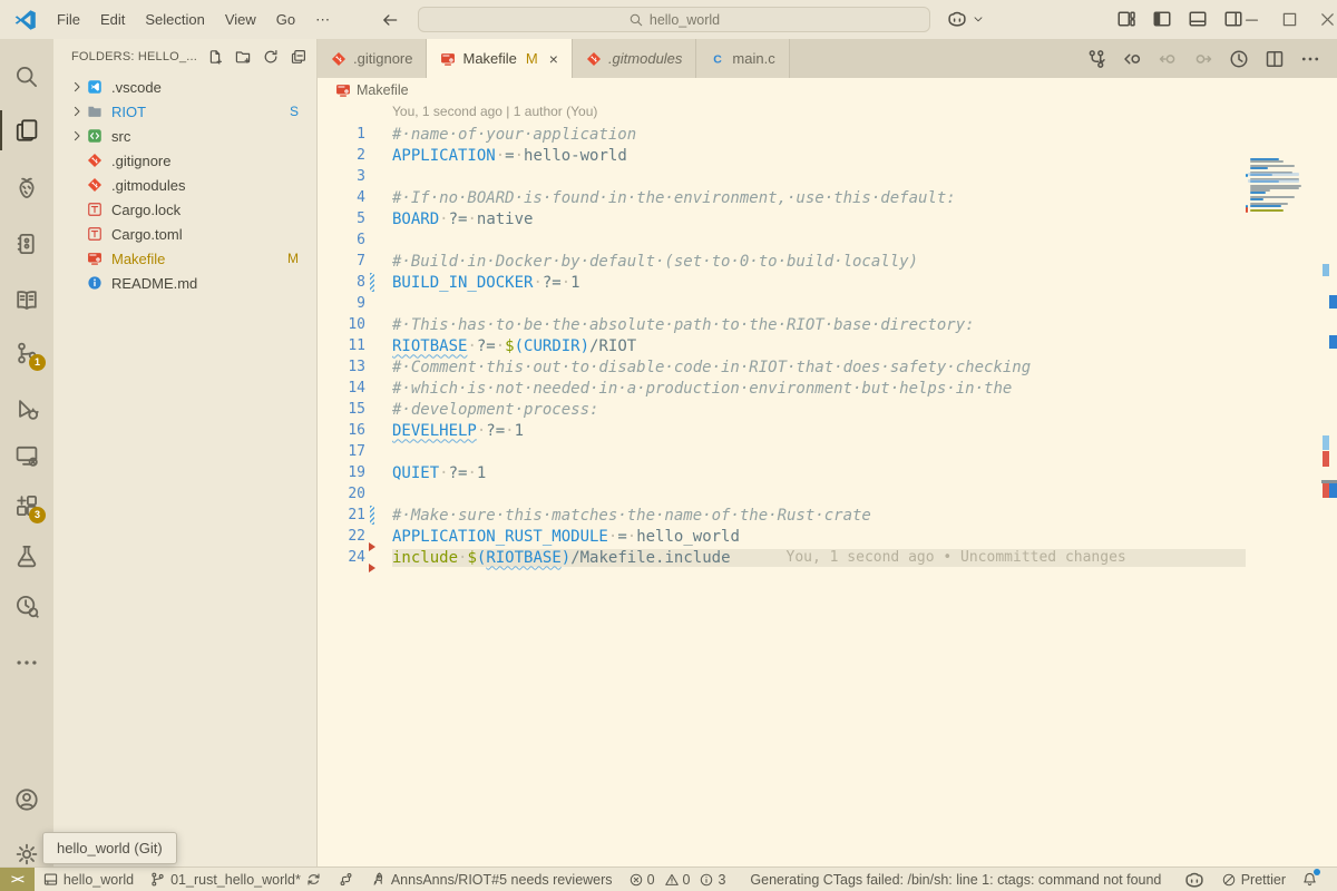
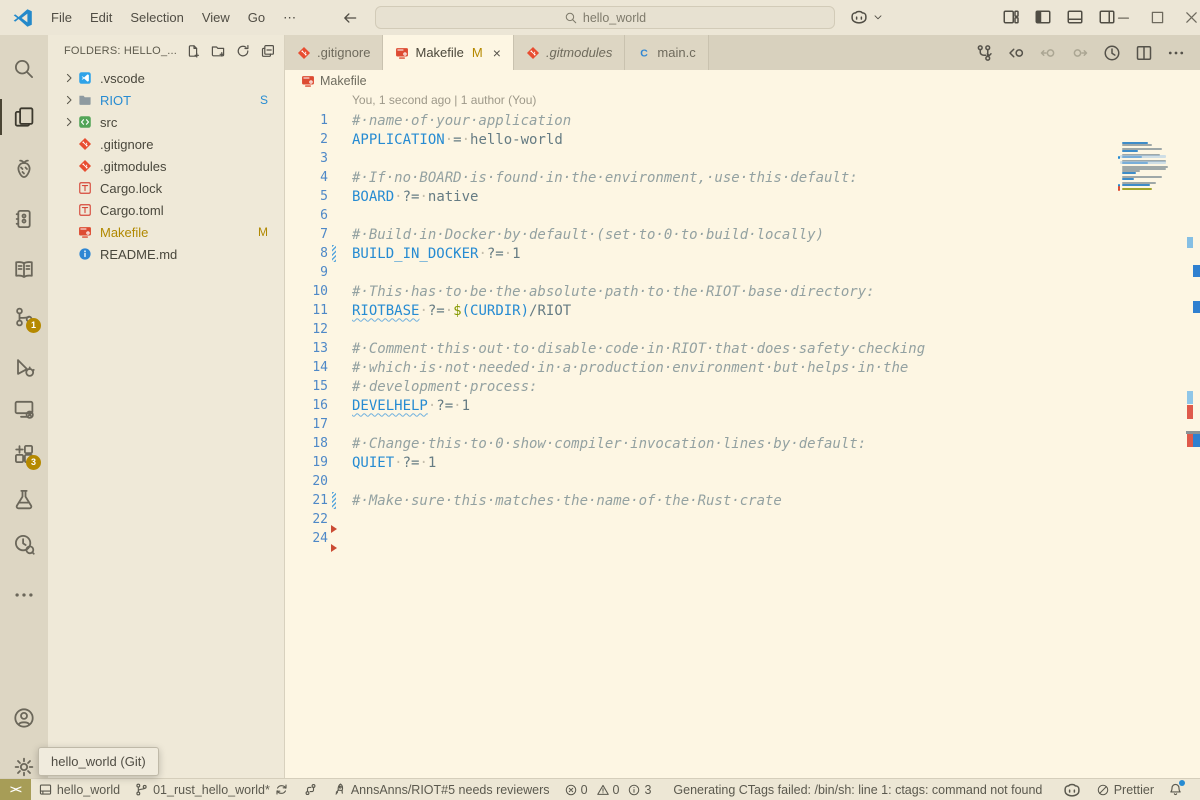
  File
  Edit
  Selection
  View
  Go
  ⋯
  hello_world
  1
  3
  FOLDERS: HELLO_...
  .vscode
  RIOT
  S
  src
  .gitignore
  .gitmodules
  Cargo.lock
  Cargo.toml
  Makefile
  M
  README.md
  .gitignore
  Makefile
  M
  ×
  .gitmodules
  C
  main.c
  Makefile
  You, 1 second ago | 1 author (You)
  1
  #·name·of·your·application
  2
  APPLICATION·=·hello-world
  3
  4
  #·If·no·BOARD·is·found·in·the·environment,·use·this·default:
  5
  BOARD·?=·native
  6
  7
  #·Build·in·Docker·by·default·(set·to·0·to·build·locally)
  8
  BUILD_IN_DOCKER·?=·1
  9
  10
  #·This·has·to·be·the·absolute·path·to·the·RIOT·base·directory:
  11
  RIOTBASE·?=·$(CURDIR)/RIOT
+ 12
  13
  #·Comment·this·out·to·disable·code·in·RIOT·that·does·safety·checking
  14
  #·which·is·not·needed·in·a·production·environment·but·helps·in·the
  15
  #·development·process:
  16
  DEVELHELP·?=·1
  17
+ 18
+ #·Change·this·to·0·show·compiler·invocation·lines·by·default:
  19
  QUIET·?=·1
  20
  21
  #·Make·sure·this·matches·the·name·of·the·Rust·crate
  22
- APPLICATION_RUST_MODULE·=·hello_world
  24
- include
- ·
- $
- (
- RIOTBASE
- )
- /Makefile.include
- You, 1 second ago • Uncommitted changes
  ><
  hello_world
  01_rust_hello_world*
  AnnsAnns/RIOT#5 needs reviewers
  0
  0
  3
  Generating CTags failed: /bin/sh: line 1: ctags: command not found
  Prettier
  hello_world (Git)
